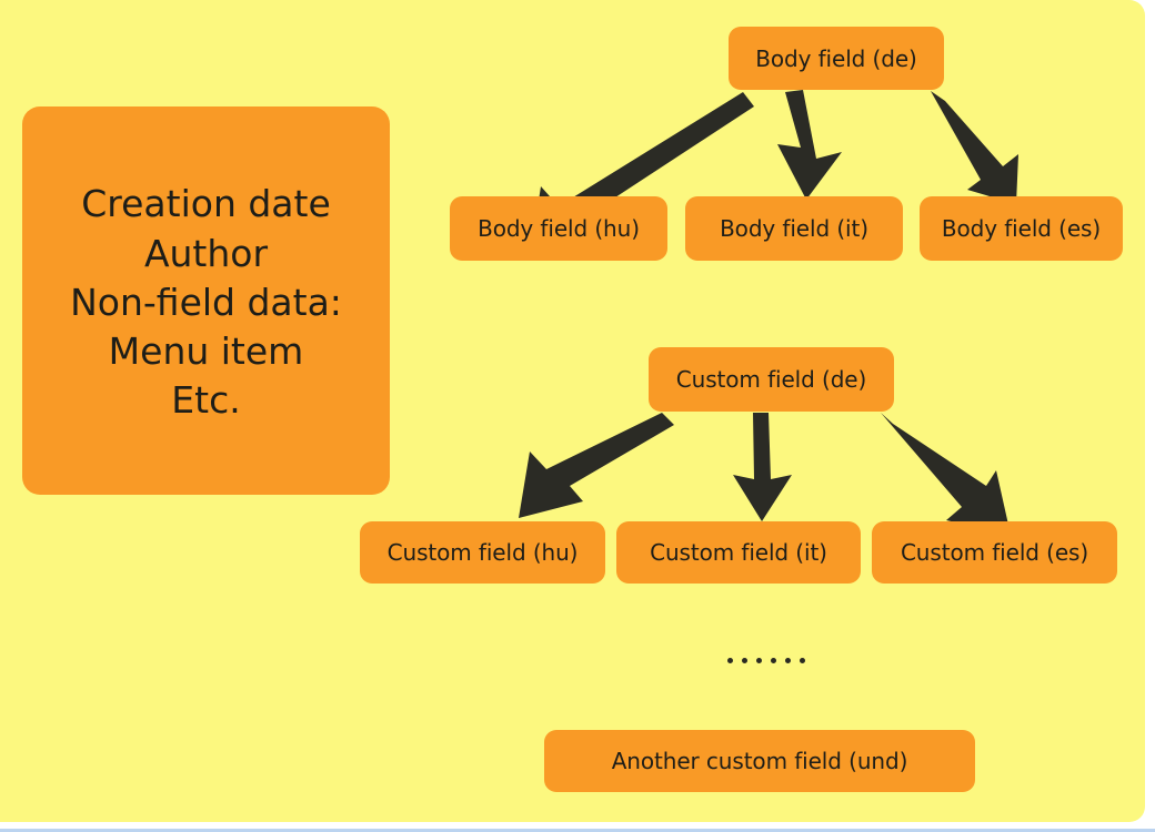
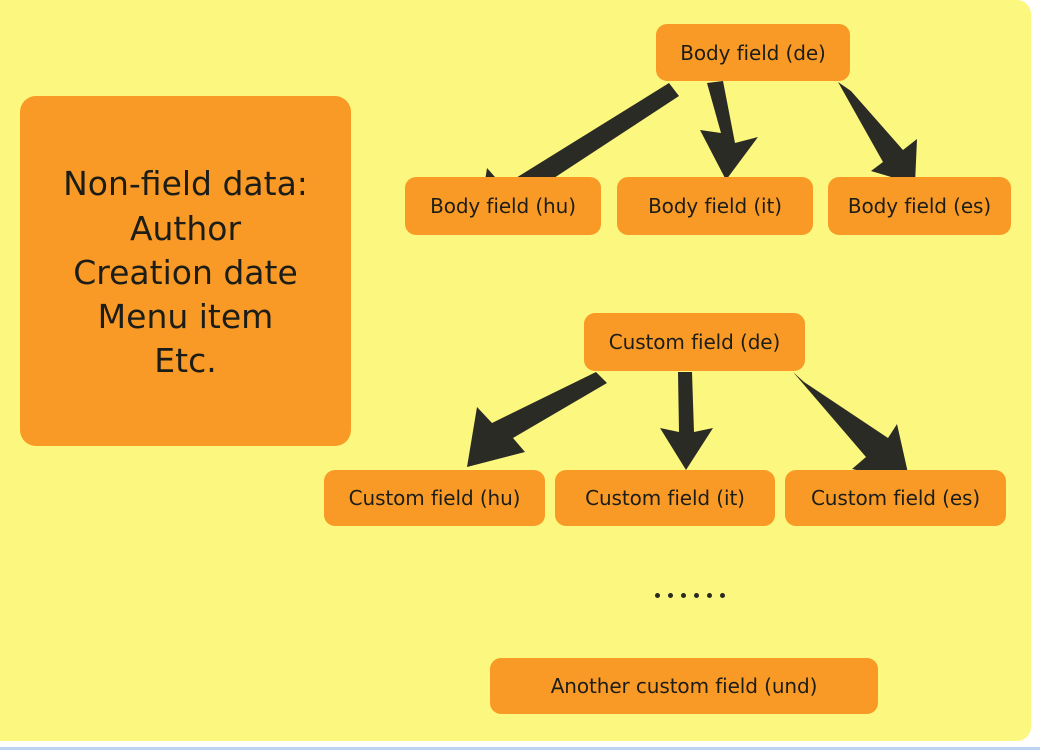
- Creation date
+ Non-field data:
  Author
- Non-field data:
+ Creation date
  Menu item
  Etc.
  Body field (de)
  Body field (hu)
  Body field (it)
  Body field (es)
  Custom field (de)
  Custom field (hu)
  Custom field (it)
  Custom field (es)
  Another custom field (und)
